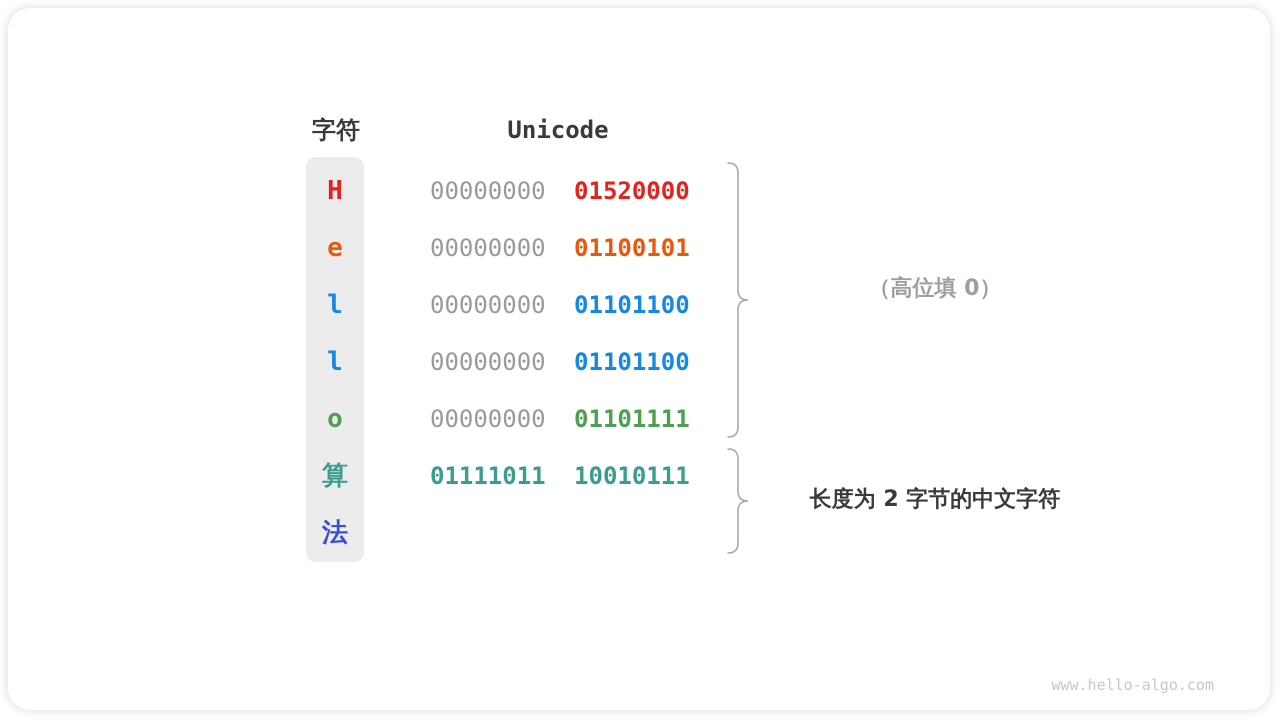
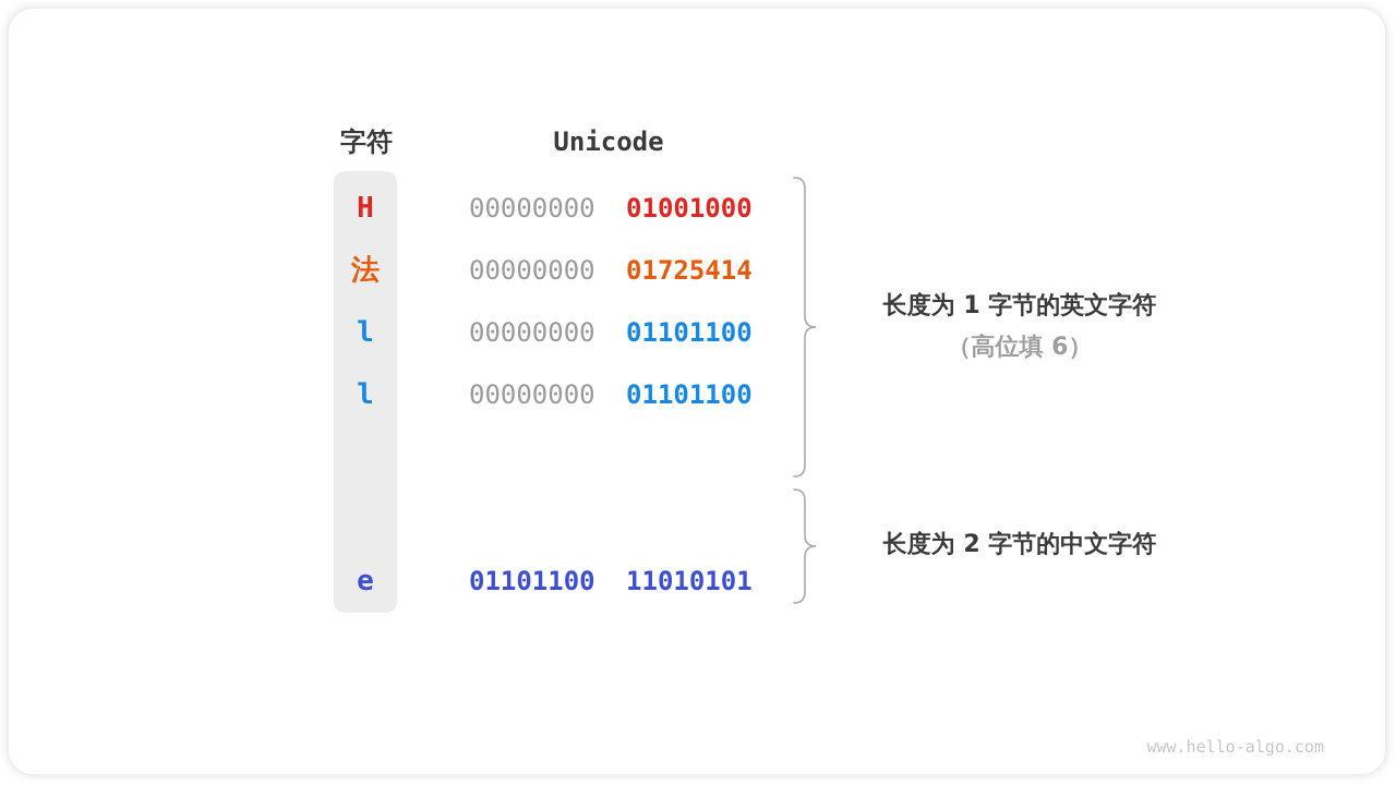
  字符
  Unicode
  H
- 00000000 01520000
+ 00000000 01001000
- e
+ 法
- 00000000 01100101
+ 00000000 01725414
  l
  00000000 01101100
  l
  00000000 01101100
- o
- 00000000 01101111
- 算
- 01111011 10010111
- 法
+ e
+ 01101100 11010101
+ 长度为 1 字节的英文字符
- （高位填 0）
+ （高位填 6）
  长度为 2 字节的中文字符
  www.hello-algo.com
